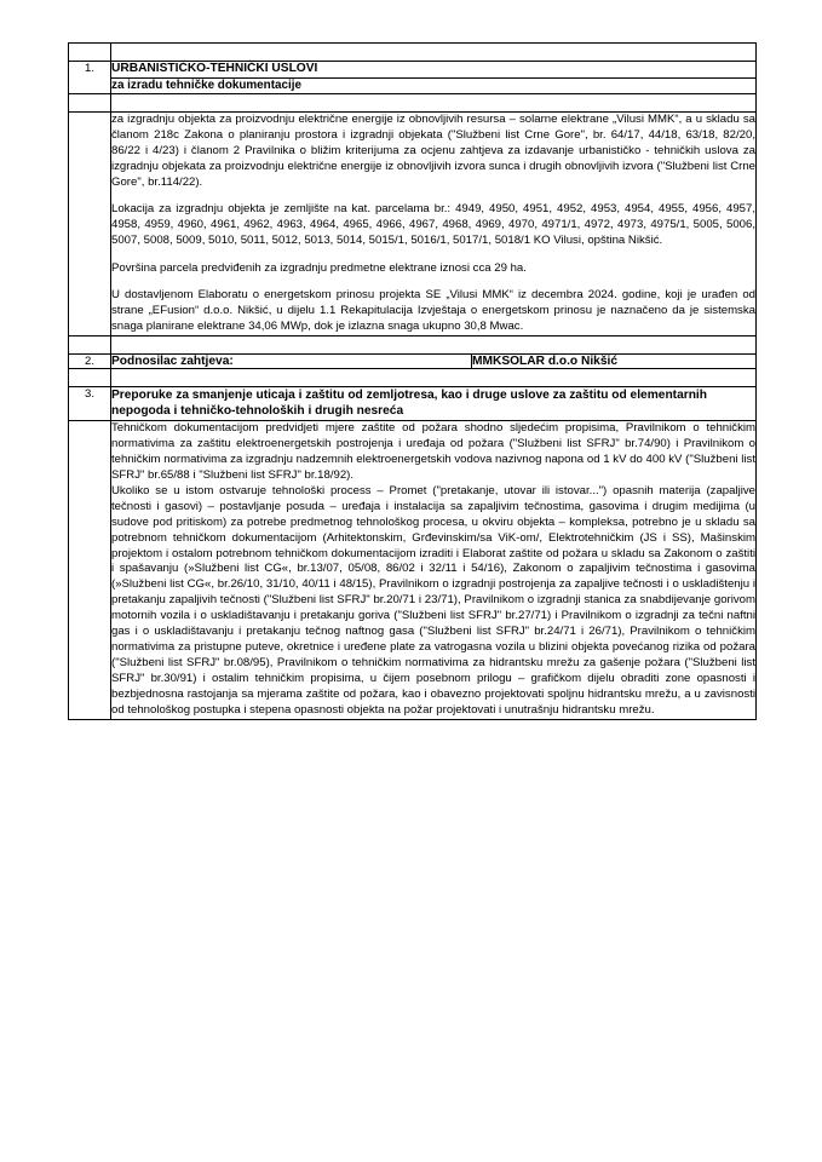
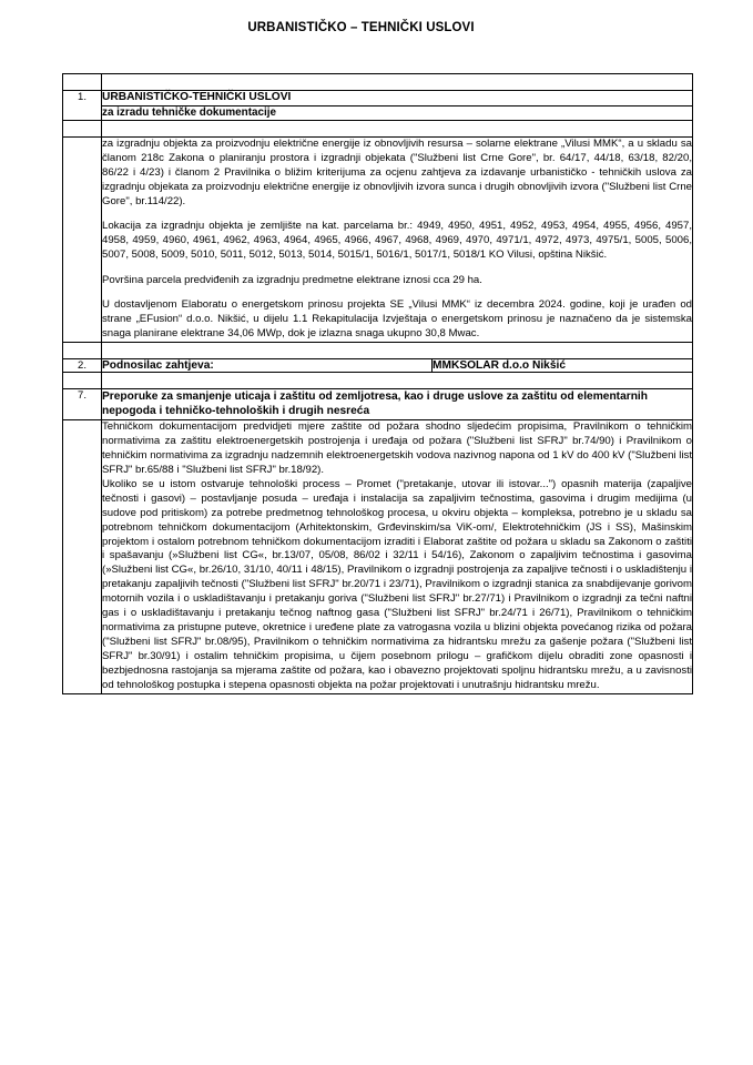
+ URBANISTIČKO – TEHNIČKI USLOVI
  1.	URBANISTIČKO-TEHNIČKI USLOVI
  za izradu tehničke dokumentacije
  	za izgradnju objekta za proizvodnju električne energije iz obnovljivih resursa – solarne elektrane „Vilusi MMK“, a u skladu sa članom 218c Zakona o planiranju prostora i izgradnji objekata ("Službeni list Crne Gore", br. 64/17, 44/18, 63/18, 82/20, 86/22 i 4/23) i članom 2 Pravilnika o bližim kriterijuma za ocjenu zahtjeva za izdavanje urbanističko - tehničkih uslova za izgradnju objekata za proizvodnju električne energije iz obnovljivih izvora sunca i drugih obnovljivih izvora ("Službeni list Crne Gore", br.114/22). Lokacija za izgradnju objekta je zemljište na kat. parcelama br.: 4949, 4950, 4951, 4952, 4953, 4954, 4955, 4956, 4957, 4958, 4959, 4960, 4961, 4962, 4963, 4964, 4965, 4966, 4967, 4968, 4969, 4970, 4971/1, 4972, 4973, 4975/1, 5005, 5006, 5007, 5008, 5009, 5010, 5011, 5012, 5013, 5014, 5015/1, 5016/1, 5017/1, 5018/1 KO Vilusi, opština Nikšić. Površina parcela predviđenih za izgradnju predmetne elektrane iznosi cca 29 ha. U dostavljenom Elaboratu o energetskom prinosu projekta SE „Vilusi MMK“ iz decembra 2024. godine, koji je urađen od strane „EFusion“ d.o.o. Nikšić, u dijelu 1.1 Rekapitulacija Izvještaja o energetskom prinosu je naznačeno da je sistemska snaga planirane elektrane 34,06 MWp, dok je izlazna snaga ukupno 30,8 Mwac.
  2.
  Podnosilac zahtjeva:	MMKSOLAR d.o.o Nikšić
- 3.	Preporuke za smanjenje uticaja i zaštitu od zemljotresa, kao i druge uslove za zaštitu od elementarnih nepogoda i tehničko-tehnoloških i drugih nesreća
+ 7.	Preporuke za smanjenje uticaja i zaštitu od zemljotresa, kao i druge uslove za zaštitu od elementarnih nepogoda i tehničko-tehnoloških i drugih nesreća
  	Tehničkom dokumentacijom predvidjeti mjere zaštite od požara shodno sljedećim propisima, Pravilnikom o tehničkim normativima za zaštitu elektroenergetskih postrojenja i uređaja od požara ("Službeni list SFRJ" br.74/90) i Pravilnikom o tehničkim normativima za izgradnju nadzemnih elektroenergetskih vodova nazivnog napona od 1 kV do 400 kV ("Službeni list SFRJ" br.65/88 i "Službeni list SFRJ" br.18/92). Ukoliko se u istom ostvaruje tehnološki process – Promet ("pretakanje, utovar ili istovar...") opasnih materija (zapaljive tečnosti i gasovi) – postavljanje posuda – uređaja i instalacija sa zapaljivim tečnostima, gasovima i drugim medijima (u sudove pod pritiskom) za potrebe predmetnog tehnološkog procesa, u okviru objekta – kompleksa, potrebno je u skladu sa potrebnom tehničkom dokumentacijom (Arhitektonskim, Grđevinskim/sa ViK-om/, Elektrotehničkim (JS i SS), Mašinskim projektom i ostalom potrebnom tehničkom dokumentacijom izraditi i Elaborat zaštite od požara u skladu sa Zakonom o zaštiti i spašavanju (»Službeni list CG«, br.13/07, 05/08, 86/02 i 32/11 i 54/16), Zakonom o zapaljivim tečnostima i gasovima (»Službeni list CG«, br.26/10, 31/10, 40/11 i 48/15), Pravilnikom o izgradnji postrojenja za zapaljive tečnosti i o uskladištenju i pretakanju zapaljivih tečnosti ("Službeni list SFRJ" br.20/71 i 23/71), Pravilnikom o izgradnji stanica za snabdijevanje gorivom motornih vozila i o uskladištavanju i pretakanju goriva ("Službeni list SFRJ" br.27/71) i Pravilnikom o izgradnji za tečni naftni gas i o uskladištavanju i pretakanju tečnog naftnog gasa ("Službeni list SFRJ" br.24/71 i 26/71), Pravilnikom o tehničkim normativima za pristupne puteve, okretnice i uređene plate za vatrogasna vozila u blizini objekta povećanog rizika od požara ("Službeni list SFRJ" br.08/95), Pravilnikom o tehničkim normativima za hidrantsku mrežu za gašenje požara ("Službeni list SFRJ" br.30/91) i ostalim tehničkim propisima, u čijem posebnom prilogu – grafičkom dijelu obraditi zone opasnosti i bezbjednosna rastojanja sa mjerama zaštite od požara, kao i obavezno projektovati spoljnu hidrantsku mrežu, a u zavisnosti od tehnološkog postupka i stepena opasnosti objekta na požar projektovati i unutrašnju hidrantsku mrežu.
